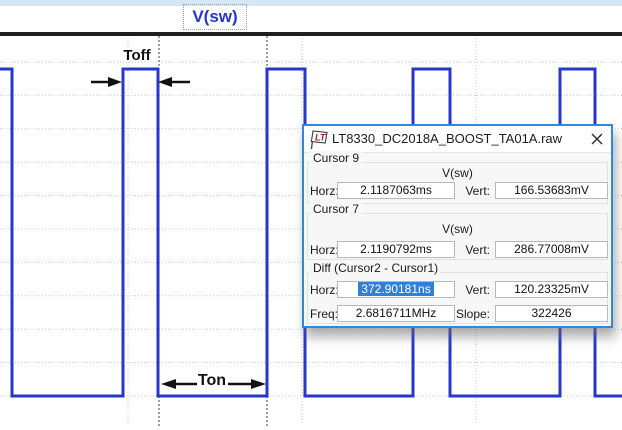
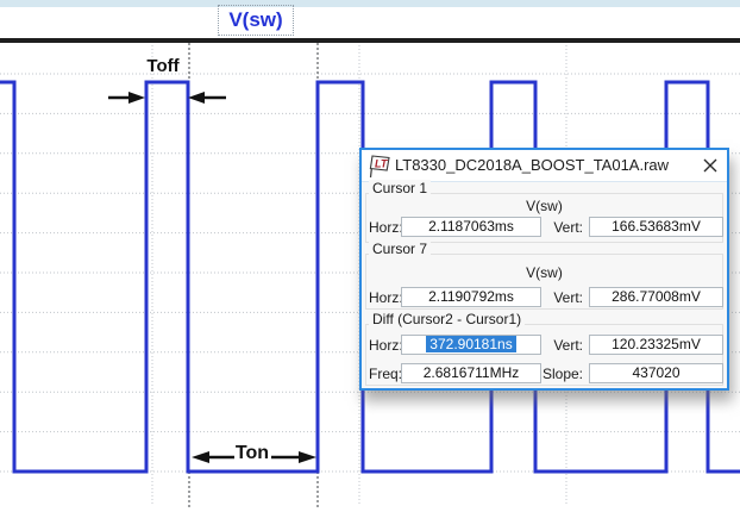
  V(sw)
  Toff
  Ton
  LT
  LT8330_DC2018A_BOOST_TA01A.raw
- Cursor 9
+ Cursor 1
  V(sw)
  Horz
  2.1187063ms
  Vert:
  166.53683mV
  Cursor 7
  V(sw)
  Horz
  2.1190792ms
  Vert:
  286.77008mV
  Diff (Cursor2 - Cursor1)
  Horz
  372.90181ns
  Vert:
  120.23325mV
  Freq
  2.6816711MHz
  Slope:
- 322426
+ 437020
